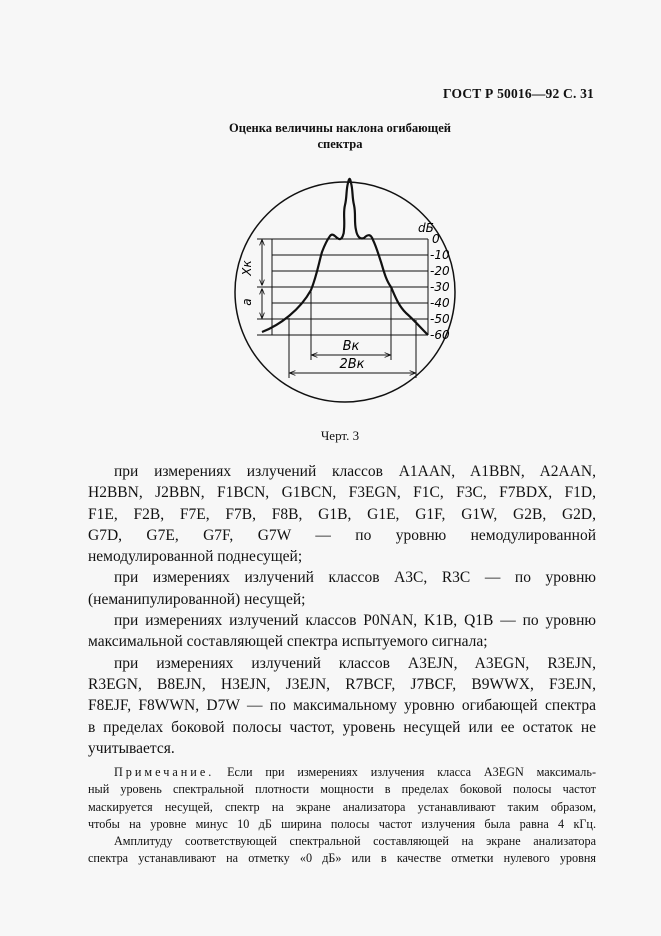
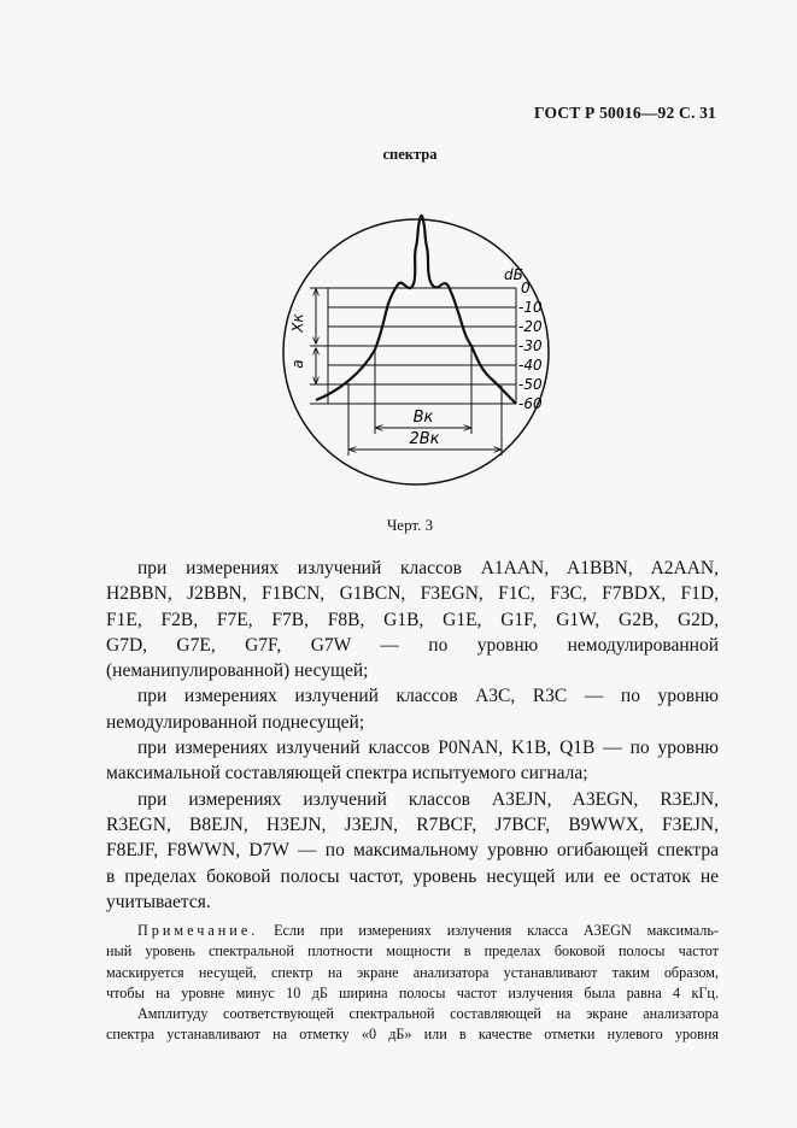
  ГОСТ Р 50016—92 С. 31
- Оценка величины наклона огибающей
  спектра
  Bк
  2Bк
  dБ
  0
  -10
  -20
  -30
  -40
  -50
  -60
  Черт. 3
  при измерениях излучений классов A1AAN, A1BBN, A2AAN,
  H2BBN, J2BBN, F1BCN, G1BCN, F3EGN, F1C, F3C, F7BDX, F1D,
  F1E, F2B, F7E, F7B, F8B, G1B, G1E, G1F, G1W, G2B, G2D,
  G7D, G7E, G7F, G7W — по уровню немодулированной
- немодулированной поднесущей;
+ (неманипулированной) несущей;
  при измерениях излучений классов A3C, R3C — по уровню
- (неманипулированной) несущей;
+ немодулированной поднесущей;
  при измерениях излучений классов P0NAN, K1B, Q1B — по уровню
  максимальной составляющей спектра испытуемого сигнала;
  при измерениях излучений классов A3EJN, A3EGN, R3EJN,
  R3EGN, B8EJN, H3EJN, J3EJN, R7BCF, J7BCF, B9WWX, F3EJN,
  F8EJF, F8WWN, D7W — по максимальному уровню огибающей спектра
  в пределах боковой полосы частот, уровень несущей или ее остаток не
  учитывается.
  Примечание. Если при измерениях излучения класса A3EGN максималь-
  ный уровень спектральной плотности мощности в пределах боковой полосы частот
  маскируется несущей, спектр на экране анализатора устанавливают таким образом,
  чтобы на уровне минус 10 дБ ширина полосы частот излучения была равна 4 кГц.
  Амплитуду соответствующей спектральной составляющей на экране анализатора
  спектра устанавливают на отметку «0 дБ» или в качестве отметки нулевого уровня
